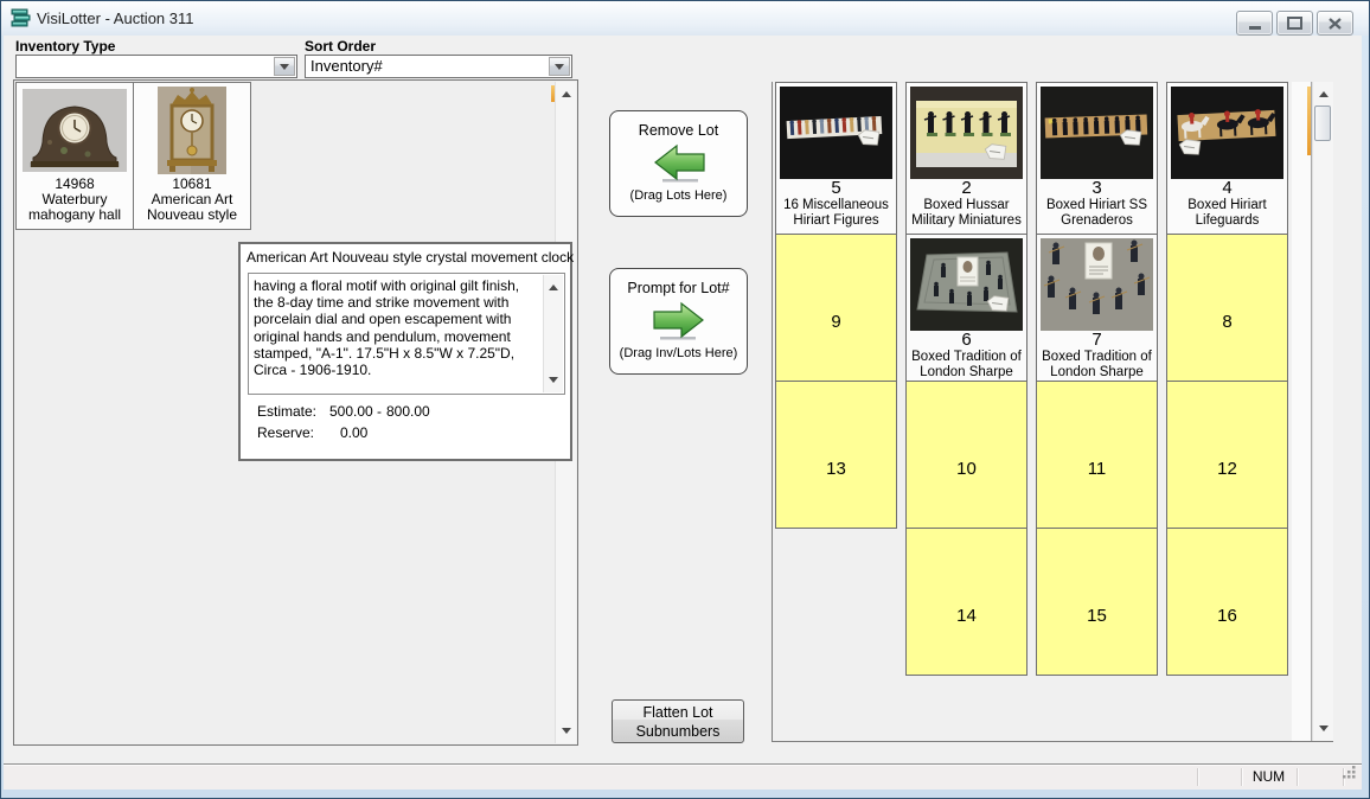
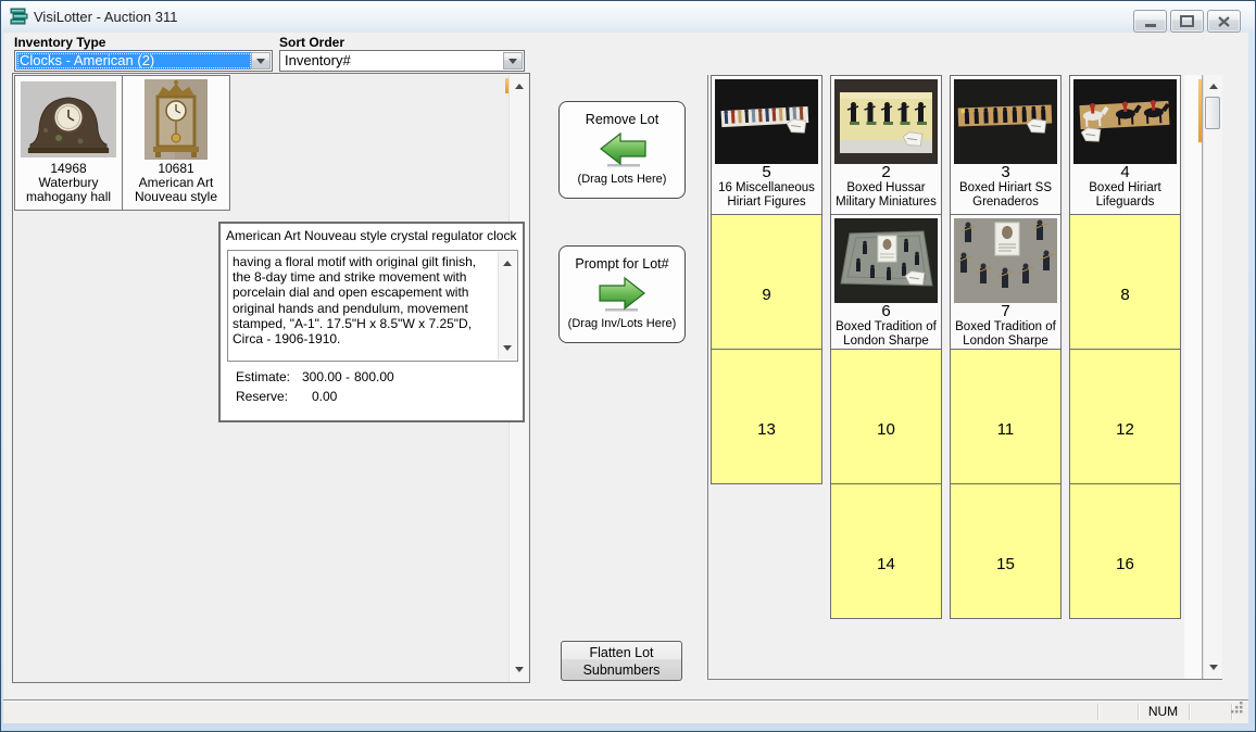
  VisiLotter - Auction 311
  Inventory Type
+ Clocks - American (2)
  Sort Order
  Inventory#
  14968
  Waterbury
  mahogany hall
  10681
  American Art
  Nouveau style
- American Art Nouveau style crystal movement clock
+ American Art Nouveau style crystal regulator clock
  having a floral motif with original gilt finish, the 8-day time and strike movement with porcelain dial and open escapement with original hands and pendulum, movement stamped, "A-1". 17.5"H x 8.5"W x 7.25"D, Circa - 1906-1910.
- Estimate: 500.00 - 800.00
+ Estimate: 300.00 - 800.00
  Reserve: 0.00
  Remove Lot
  (Drag Lots Here)
  Prompt for Lot#
  (Drag Inv/Lots Here)
  Flatten Lot
  Subnumbers
  5
  16 Miscellaneous
  Hiriart Figures
  9
  13
  2
  Boxed Hussar
  Military Miniatures
  6
  Boxed Tradition of
  London Sharpe
  10
  14
  3
  Boxed Hiriart SS
  Grenaderos
  7
  Boxed Tradition of
  London Sharpe
  11
  15
  4
  Boxed Hiriart
  Lifeguards
  8
  12
  16
  NUM
